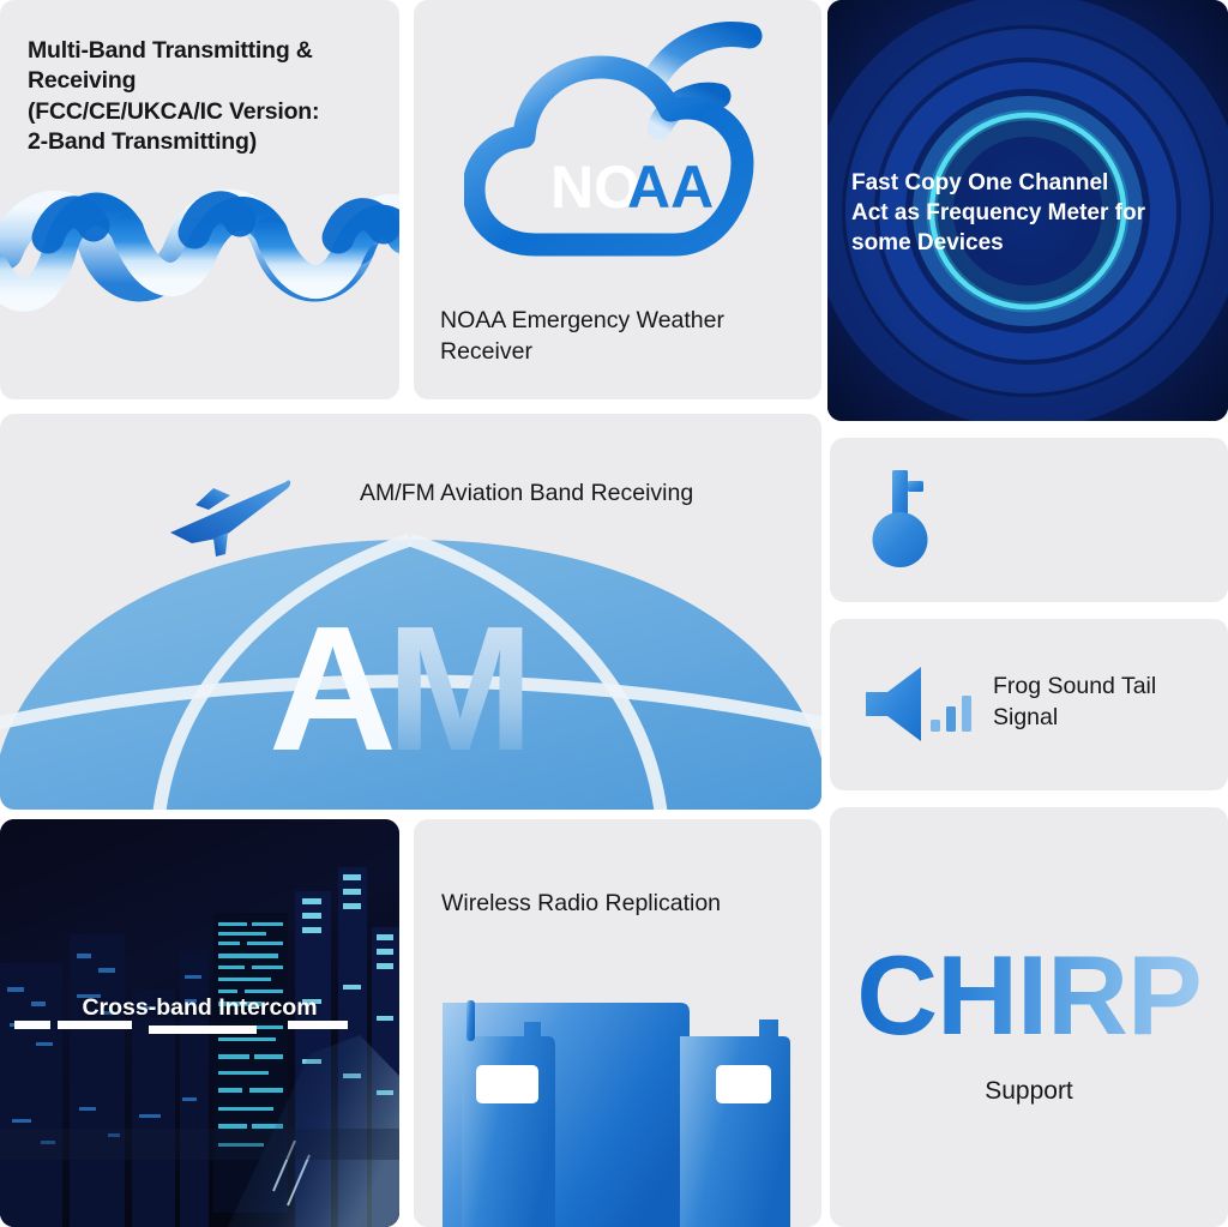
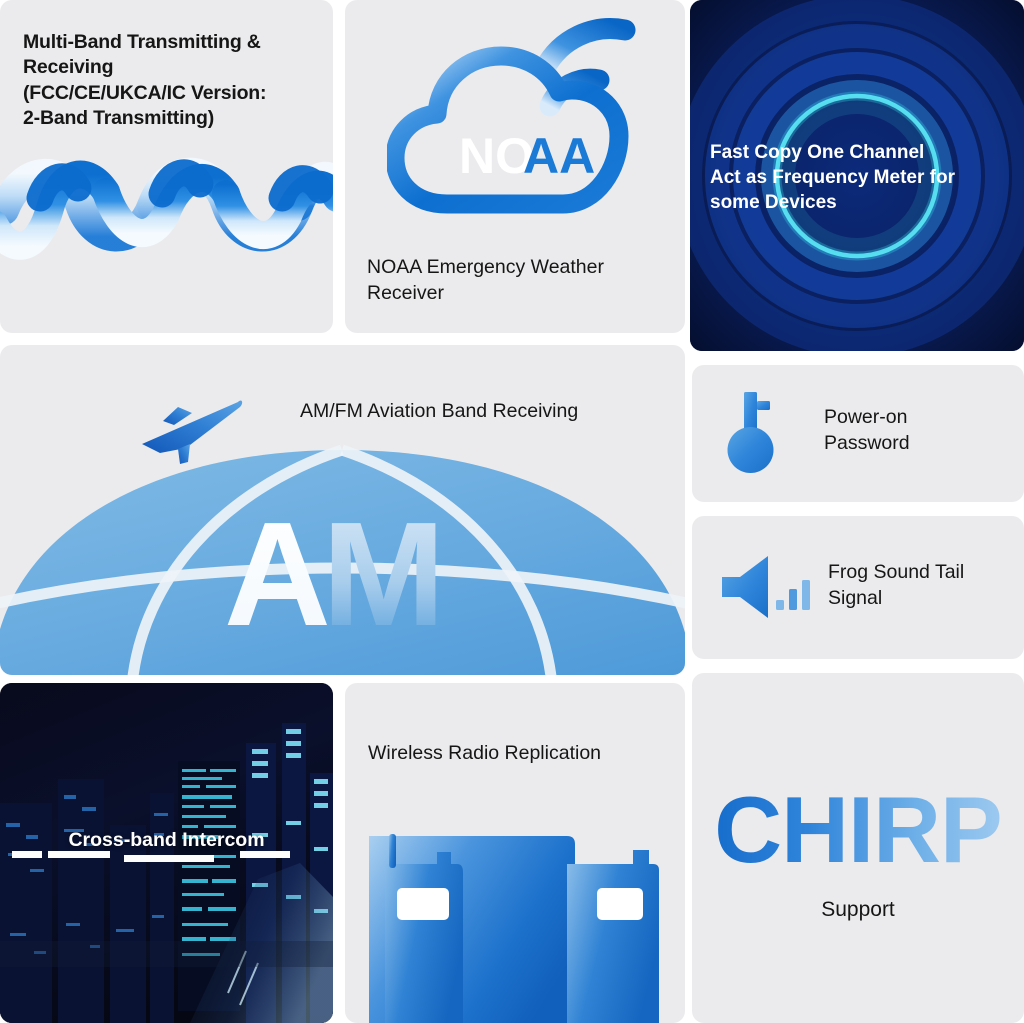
  Multi-Band Transmitting &
  Receiving
  (FCC/CE/UKCA/IC Version:
  2-Band Transmitting)
  NO
  AA
  NOAA Emergency Weather Receiver
  Fast Copy One Channel
  Act as Frequency Meter for
  some Devices
  AM/FM Aviation Band Receiving
  A
  M
+ Power-on
+ Password
  Frog Sound Tail
  Signal
  Cross-band Intercom
  Wireless Radio Replication
  CHIRP
  Support
